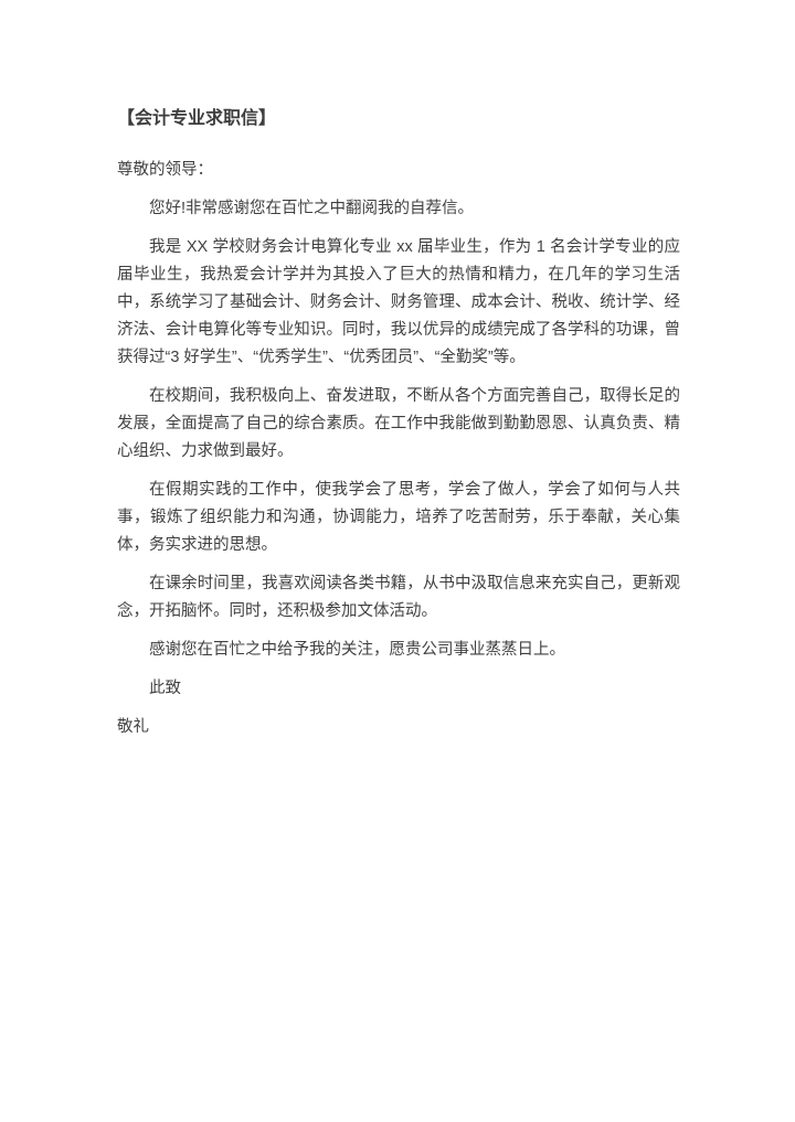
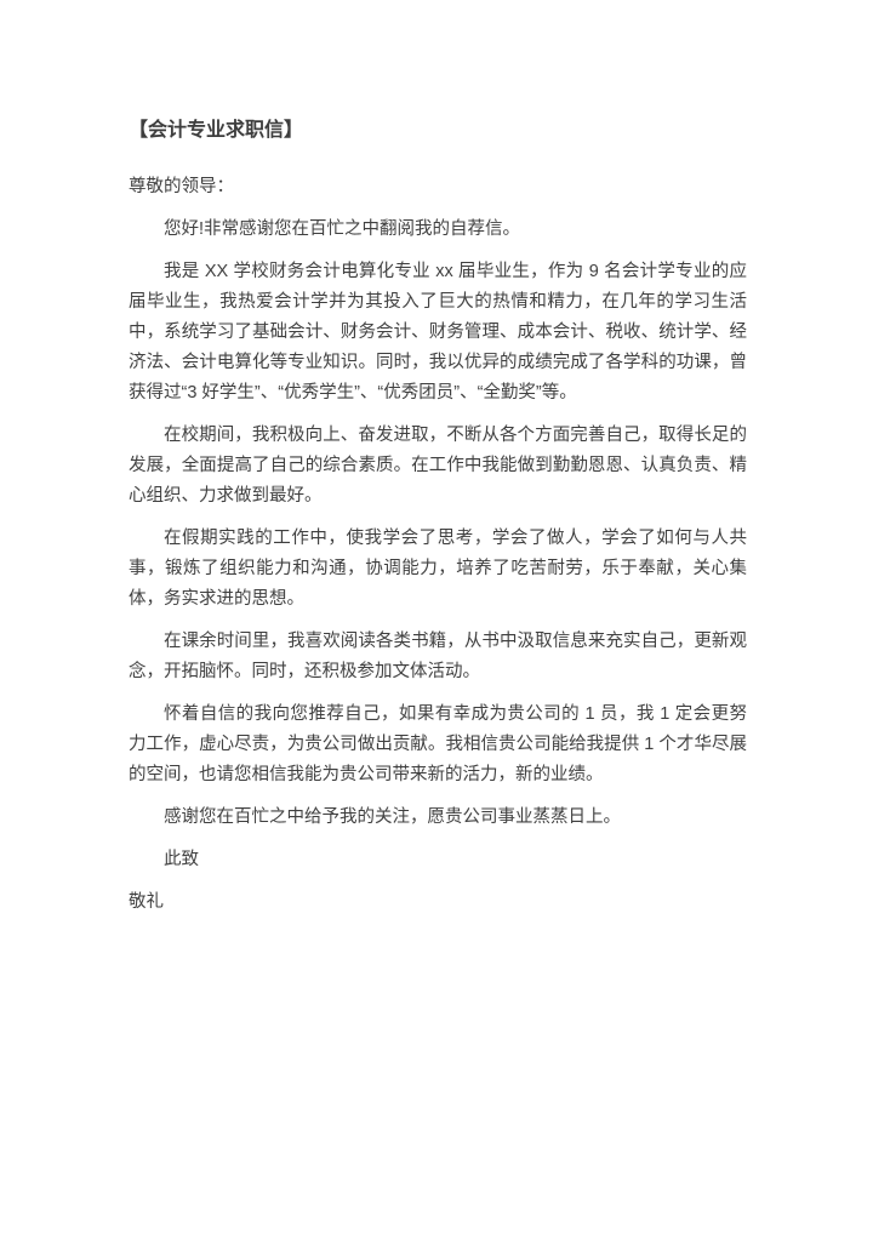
  【会计专业求职信】
  尊敬的领导：
  您好!非常感谢您在百忙之中翻阅我的自荐信。
- 我是 XX 学校财务会计电算化专业 xx 届毕业生，作为 1 名会计学专业的应届毕业生，我热爱会计学并为其投入了巨大的热情和精力，在几年的学习生活中，系统学习了基础会计、财务会计、财务管理、成本会计、税收、统计学、经济法、会计电算化等专业知识。同时，我以优异的成绩完成了各学科的功课，曾获得过“3 好学生”、“优秀学生”、“优秀团员”、“全勤奖”等。
+ 我是 XX 学校财务会计电算化专业 xx 届毕业生，作为 9 名会计学专业的应届毕业生，我热爱会计学并为其投入了巨大的热情和精力，在几年的学习生活中，系统学习了基础会计、财务会计、财务管理、成本会计、税收、统计学、经济法、会计电算化等专业知识。同时，我以优异的成绩完成了各学科的功课，曾获得过“3 好学生”、“优秀学生”、“优秀团员”、“全勤奖”等。
  在校期间，我积极向上、奋发进取，不断从各个方面完善自己，取得长足的发展，全面提高了自己的综合素质。在工作中我能做到勤勤恩恩、认真负责、精心组织、力求做到最好。
  在假期实践的工作中，使我学会了思考，学会了做人，学会了如何与人共事，锻炼了组织能力和沟通，协调能力，培养了吃苦耐劳，乐于奉献，关心集体，务实求进的思想。
  在课余时间里，我喜欢阅读各类书籍，从书中汲取信息来充实自己，更新观念，开拓脑怀。同时，还积极参加文体活动。
+ 怀着自信的我向您推荐自己，如果有幸成为贵公司的 1 员，我 1 定会更努力工作，虚心尽责，为贵公司做出贡献。我相信贵公司能给我提供 1 个才华尽展的空间，也请您相信我能为贵公司带来新的活力，新的业绩。
  感谢您在百忙之中给予我的关注，愿贵公司事业蒸蒸日上。
  此致
  敬礼
